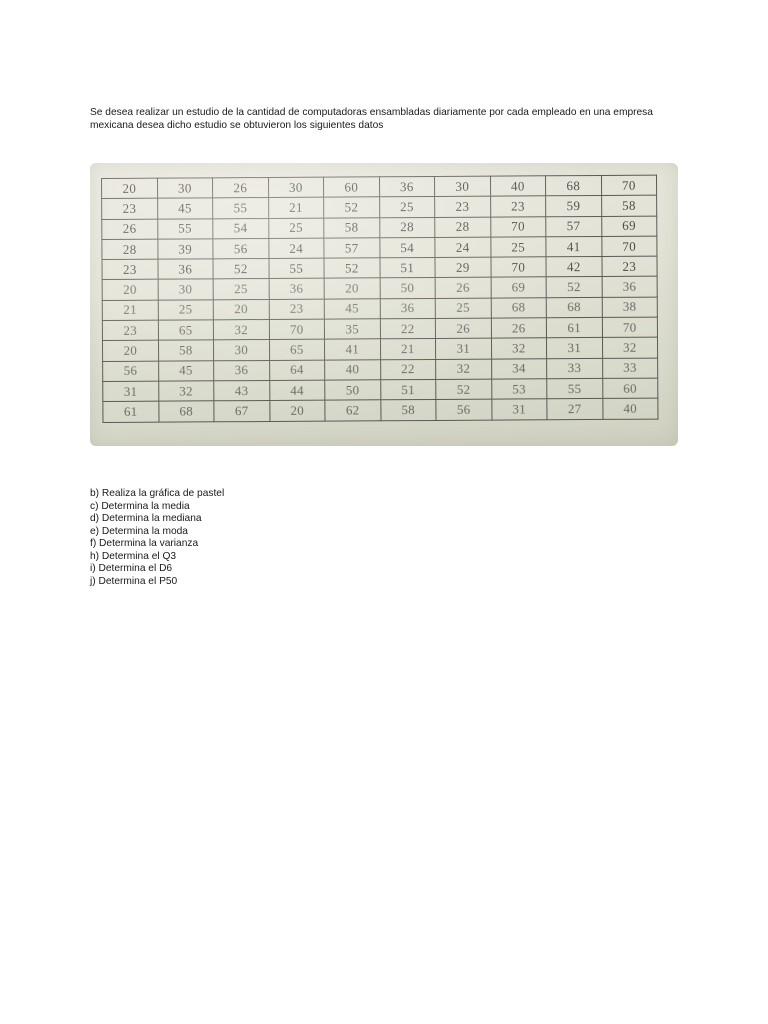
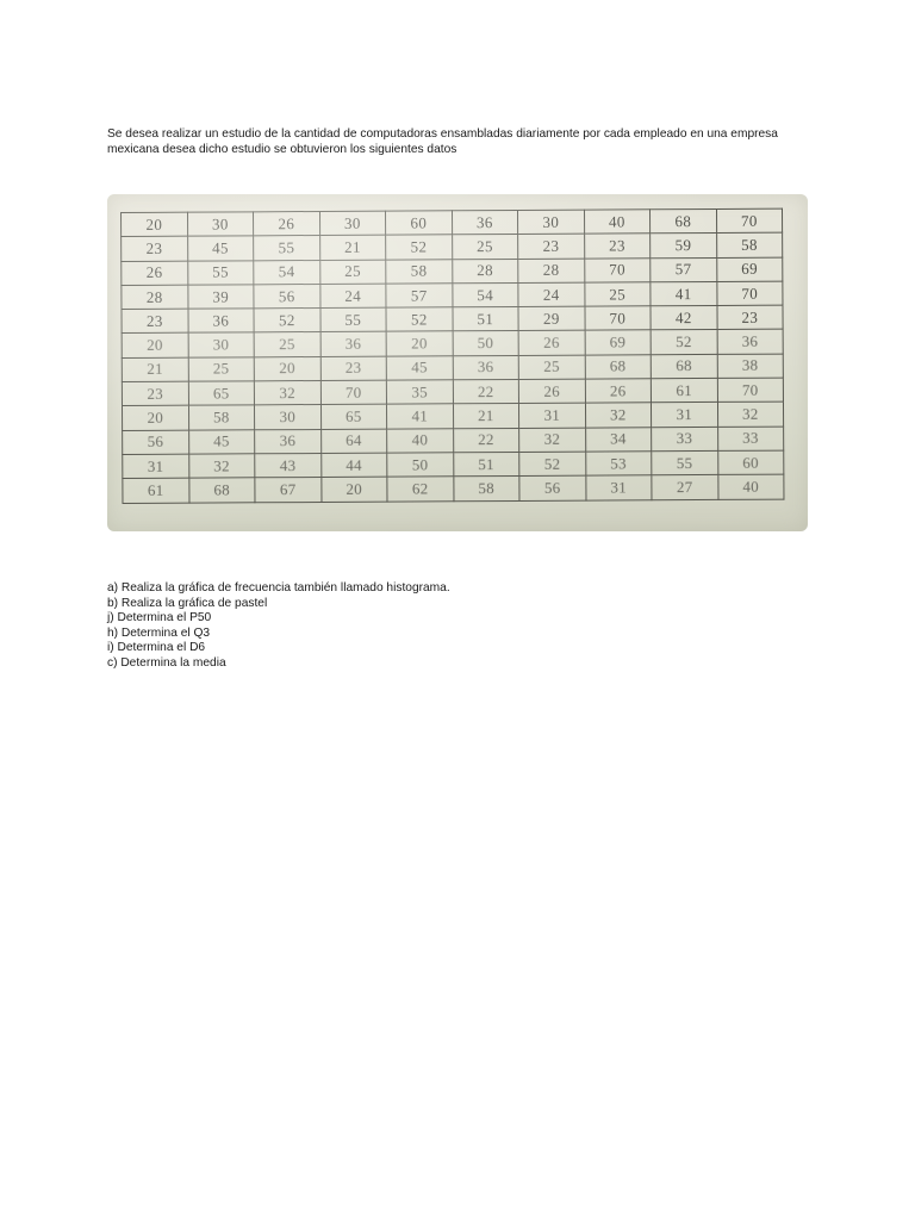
  Se desea realizar un estudio de la cantidad de computadoras ensambladas diariamente por cada empleado en una empresa mexicana desea dicho estudio se obtuvieron los siguientes datos
+ a) Realiza la gráfica de frecuencia también llamado histograma.
  b) Realiza la gráfica de pastel
- c) Determina la media
+ j) Determina el P50
- d) Determina la mediana
- e) Determina la moda
- f) Determina la varianza
  h) Determina el Q3
  i) Determina el D6
- j) Determina el P50
+ c) Determina la media
